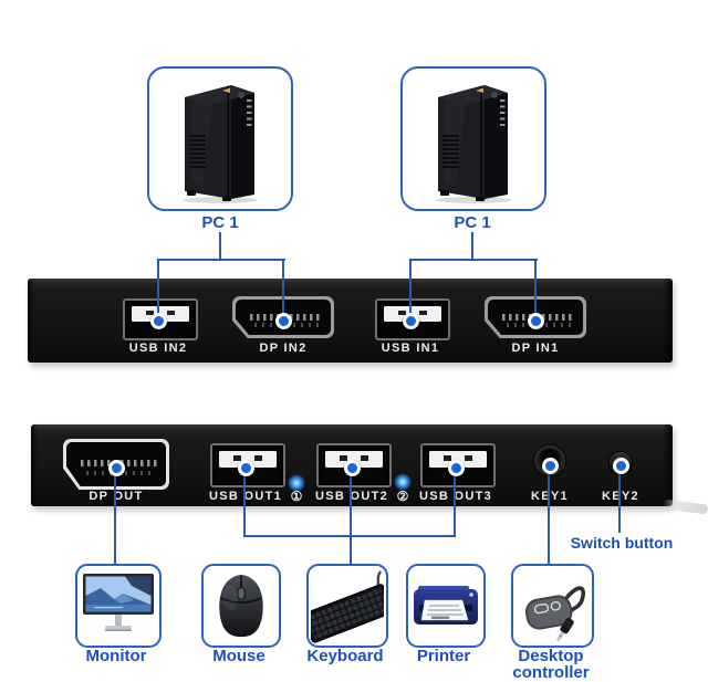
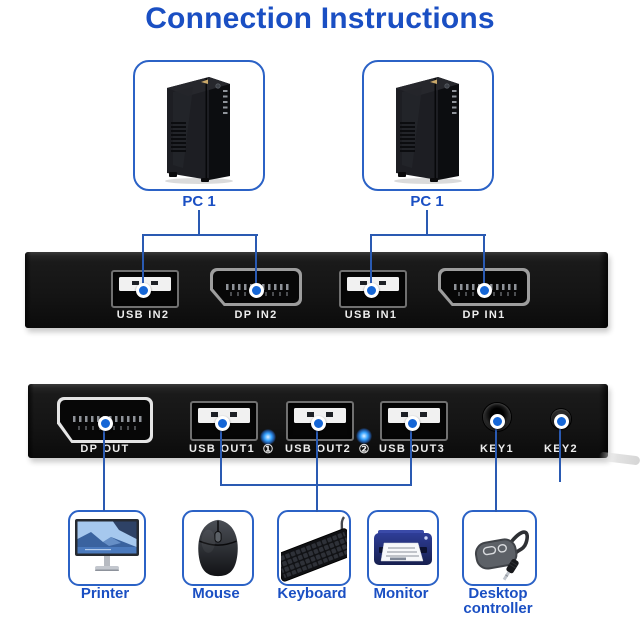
+ Connection Instructions
  PC 1
  PC 1
  USB IN2
  DP IN2
  USB IN1
  DP IN1
  ①
  ②
  DP OUT
  USB OUT1
  USB OUT2
  USB OUT3
  KEY1
  KEY2
- Switch button
- Monitor
+ Printer
  Mouse
  Keyboard
- Printer
+ Monitor
  Desktop controller
